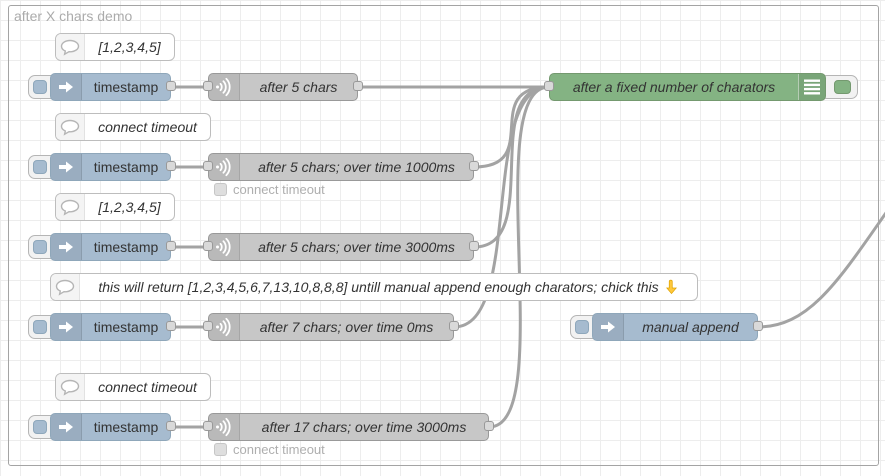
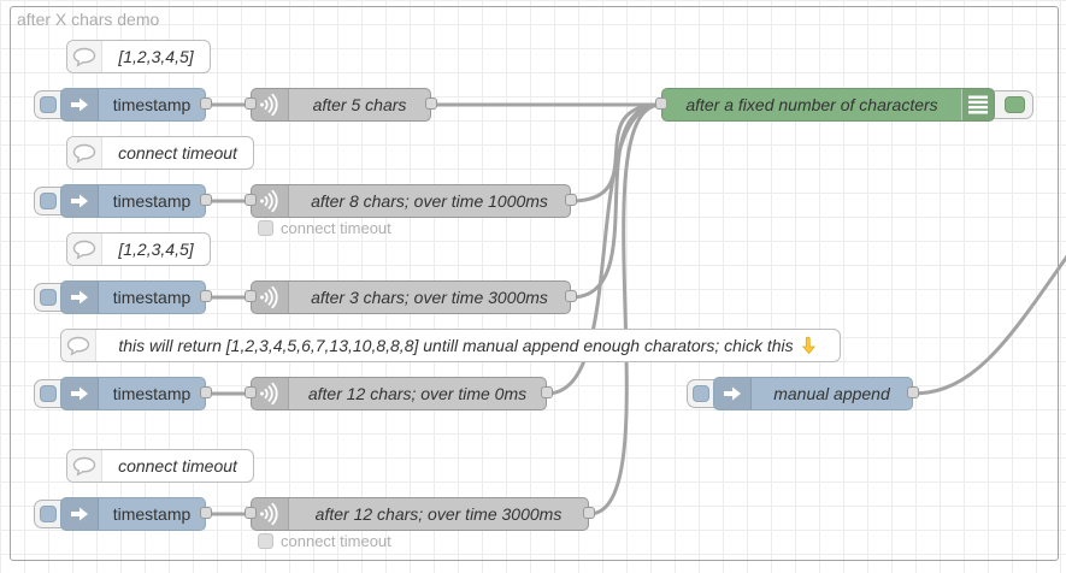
  after X chars demo
  [1,2,3,4,5]
  connect timeout
  [1,2,3,4,5]
  this will return [1,2,3,4,5,6,7,13,10,8,8,8] untill manual append enough charators; chick this
  connect timeout
  timestamp
  timestamp
  timestamp
  timestamp
  timestamp
  manual append
  after 5 chars
- after 5 chars; over time 1000ms
+ after 8 chars; over time 1000ms
- after 5 chars; over time 3000ms
+ after 3 chars; over time 3000ms
- after 7 chars; over time 0ms
+ after 12 chars; over time 0ms
- after 17 chars; over time 3000ms
+ after 12 chars; over time 3000ms
- after a fixed number of charators
+ after a fixed number of characters
  connect timeout
  connect timeout
